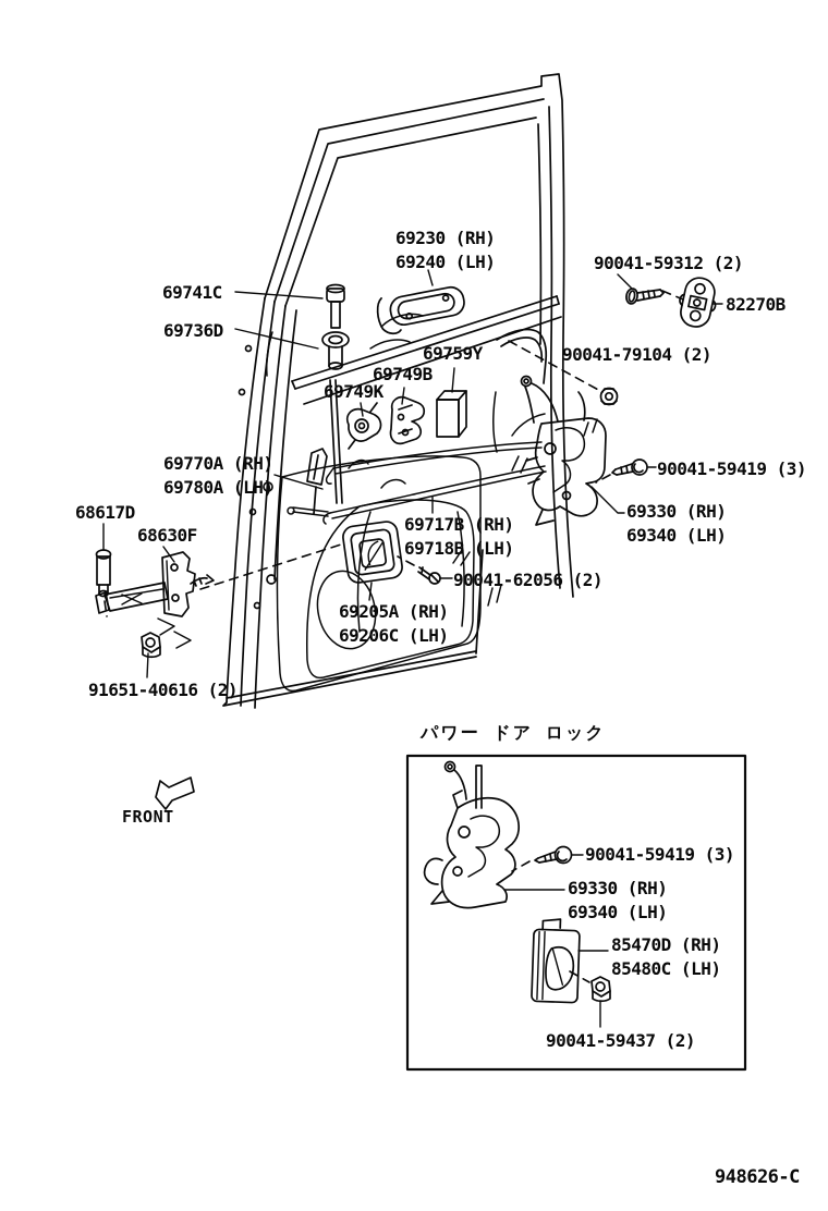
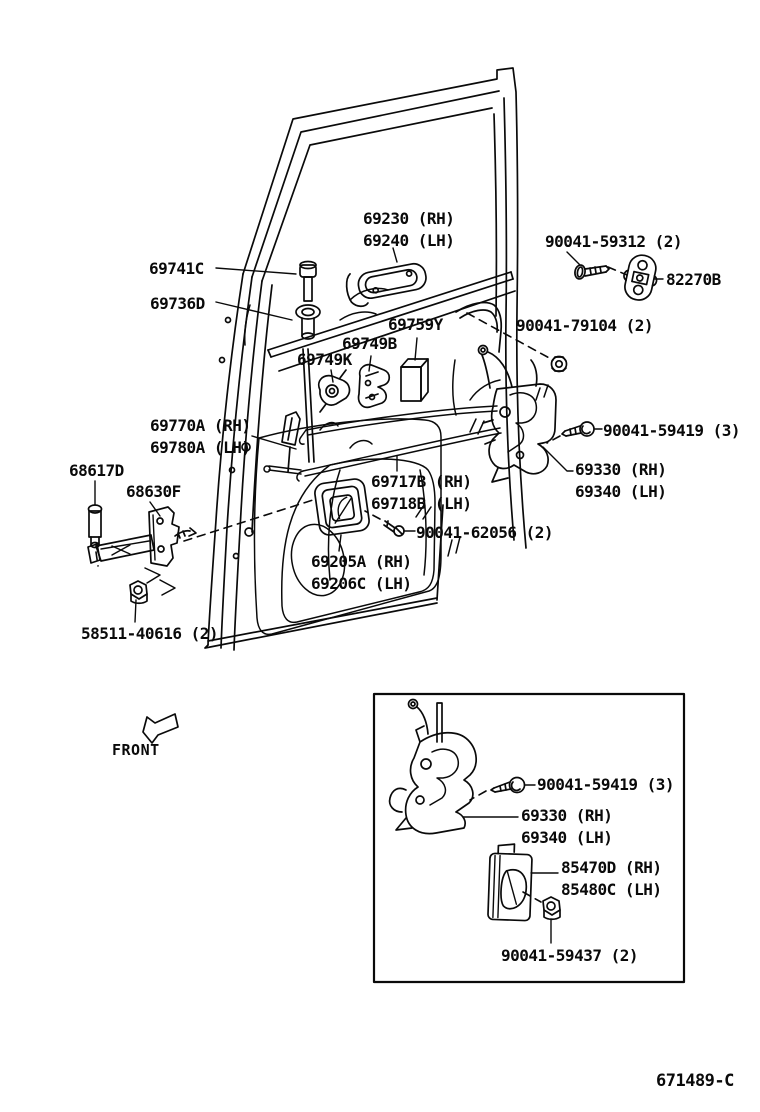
  69741C
  69736D
  69230 (RH)
  69240 (LH)
  90041-59312 (2)
  82270B
  90041-79104 (2)
  69759Y
  69749B
  69749K
  69770A (RH)
  69780A (LH)
  68617D
  68630F
  90041-59419 (3)
  69330 (RH)
  69340 (LH)
  69717B (RH)
  69718B (LH)
  90041-62056 (2)
  69205A (RH)
  69206C (LH)
- 91651-40616 (2)
+ 58511-40616 (2)
  FRONT
- パワー ドア ロック
  90041-59419 (3)
  69330 (RH)
  69340 (LH)
  85470D (RH)
  85480C (LH)
  90041-59437 (2)
- 948626-C
+ 671489-C
